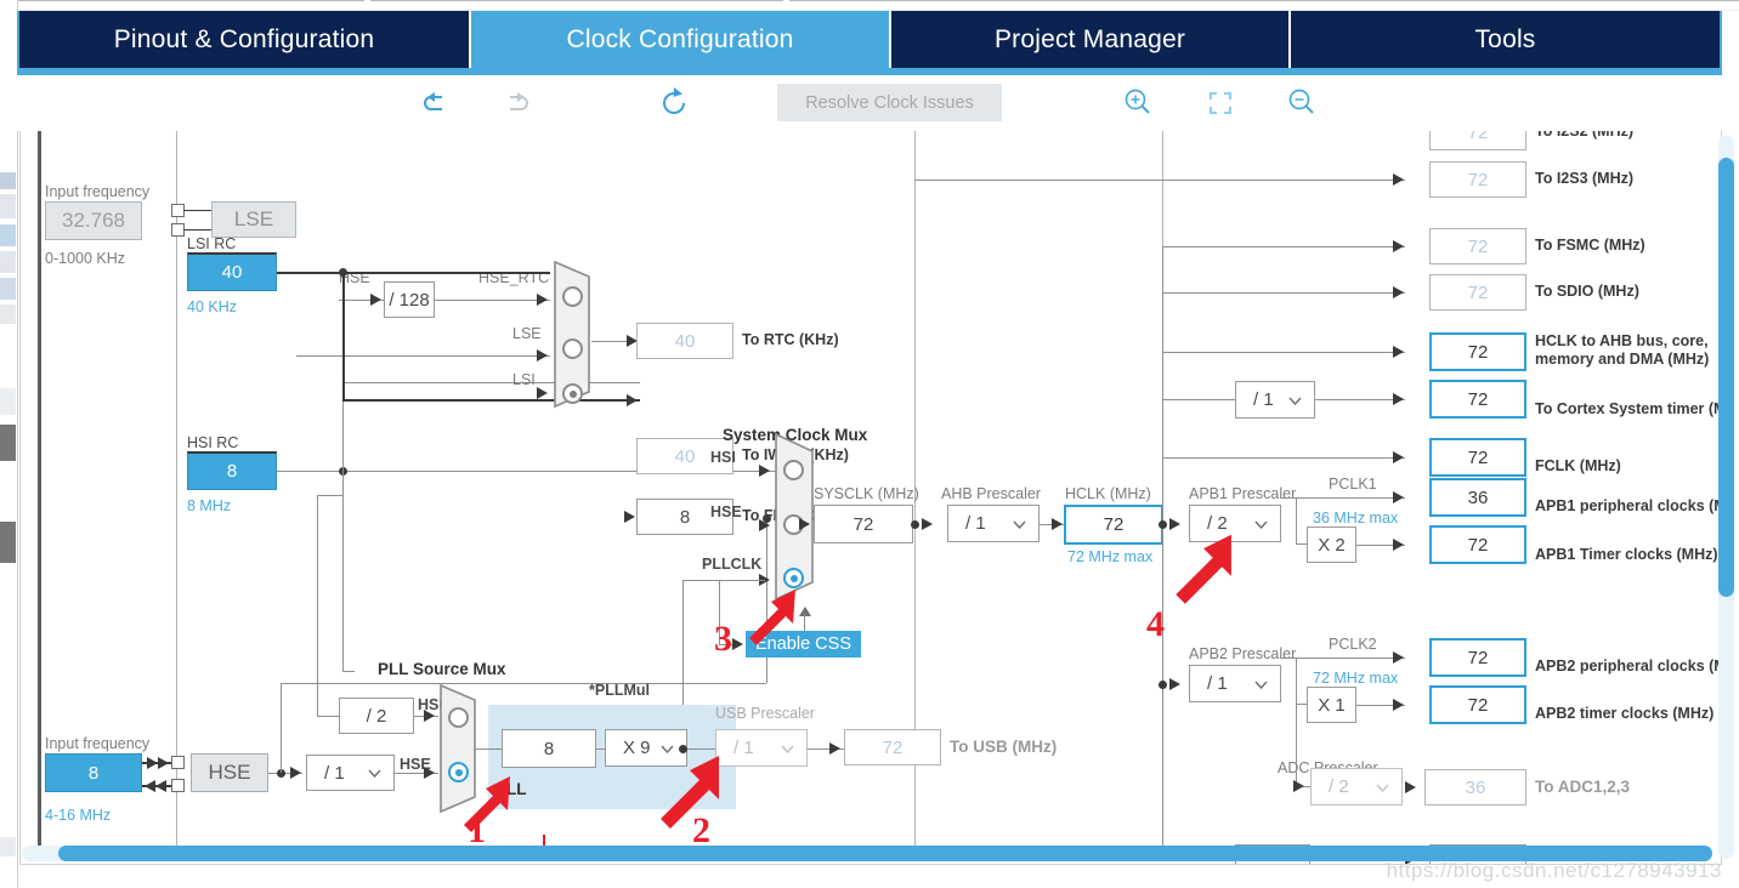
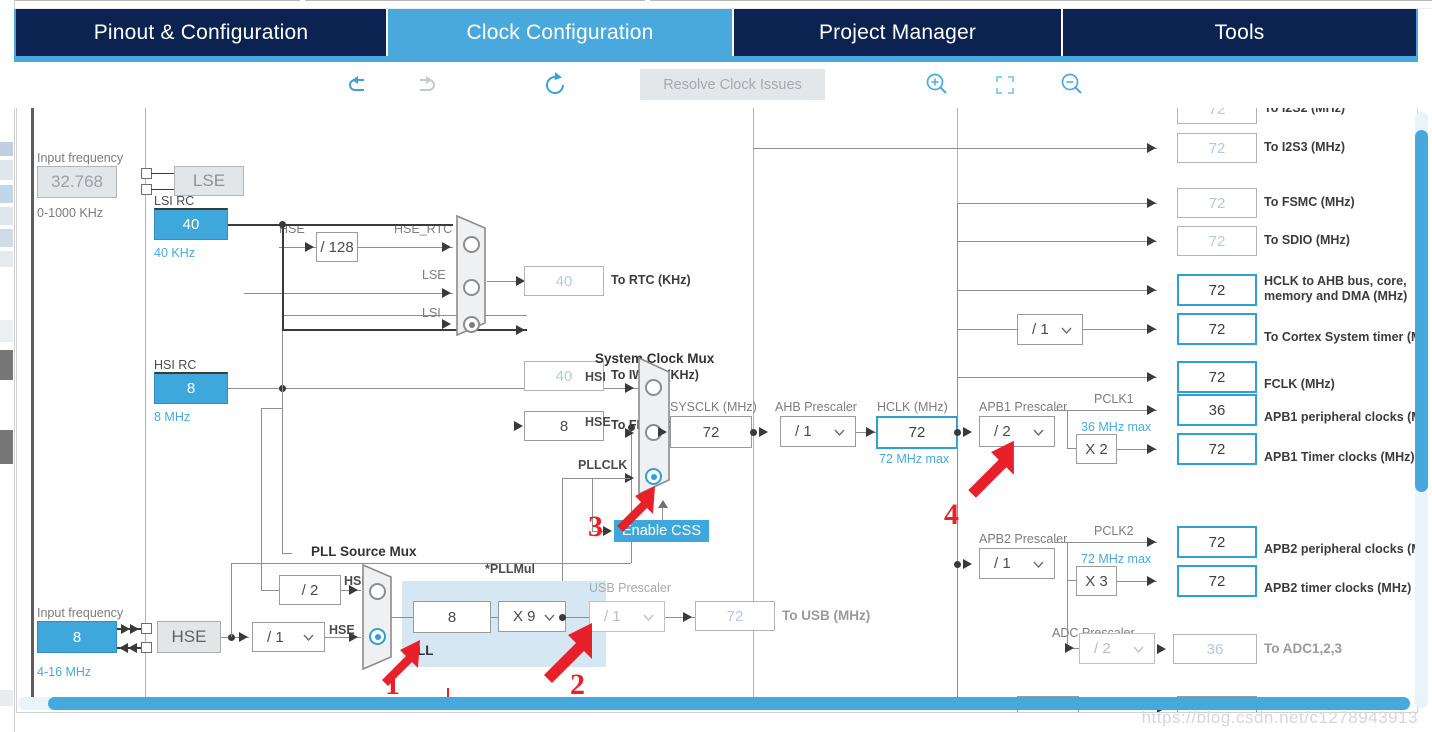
  Pinout & Configuration
  Clock Configuration
  Project Manager
  Tools
  Resolve Clock Issues
  Input frequency
  32.768
  0-1000 KHz
  LSE
  LSI RC
  40
  40 KHz
  HSI RC
  8
  8 MHz
  Input frequency
  8
  4-16 MHz
  HSE
  / 1
  HSE
  / 2
  / 128
  HSE_RTC
  LSE
  LSI
  40
  To RTC (KHz)
  40
  To IWKHz)
  8
  System Clock Mux
  HSI
  HSE
  PLLCLK
  Enable CSS
  SYSCLK (MHz)
  72
  AHB Prescaler
  / 1
  HCLK (MHz)
  72
  72 MHz max
  PLL Source Mux
  8
  *PLLMul
  X 9
  USB Prescaler
  / 1
  72
  To USB (MHz)
  72
  To I2S2 (MHz)
  72
  To I2S3 (MHz)
  72
  To FSMC (MHz)
  72
  To SDIO (MHz)
  72
  HCLK to AHB bus, core,
  memory and DMA (MHz)
  / 1
  72
  To Cortex System timer (
  72
  FCLK (MHz)
  APB1 Prescaler
  / 2
  PCLK1
  36 MHz max
  36
  APB1 peripheral clocks (
  X 2
  72
  APB1 Timer clocks (MHz)
  APB2 Prescaler
  / 1
  PCLK2
  72 MHz max
  72
  APB2 peripheral clocks (
- X 1
+ X 3
  72
  APB2 timer clocks (MHz)
  / 2
  36
  To ADC1,2,3
  1
  2
  3
  4
  https://blog.csdn.net/c1278943913
